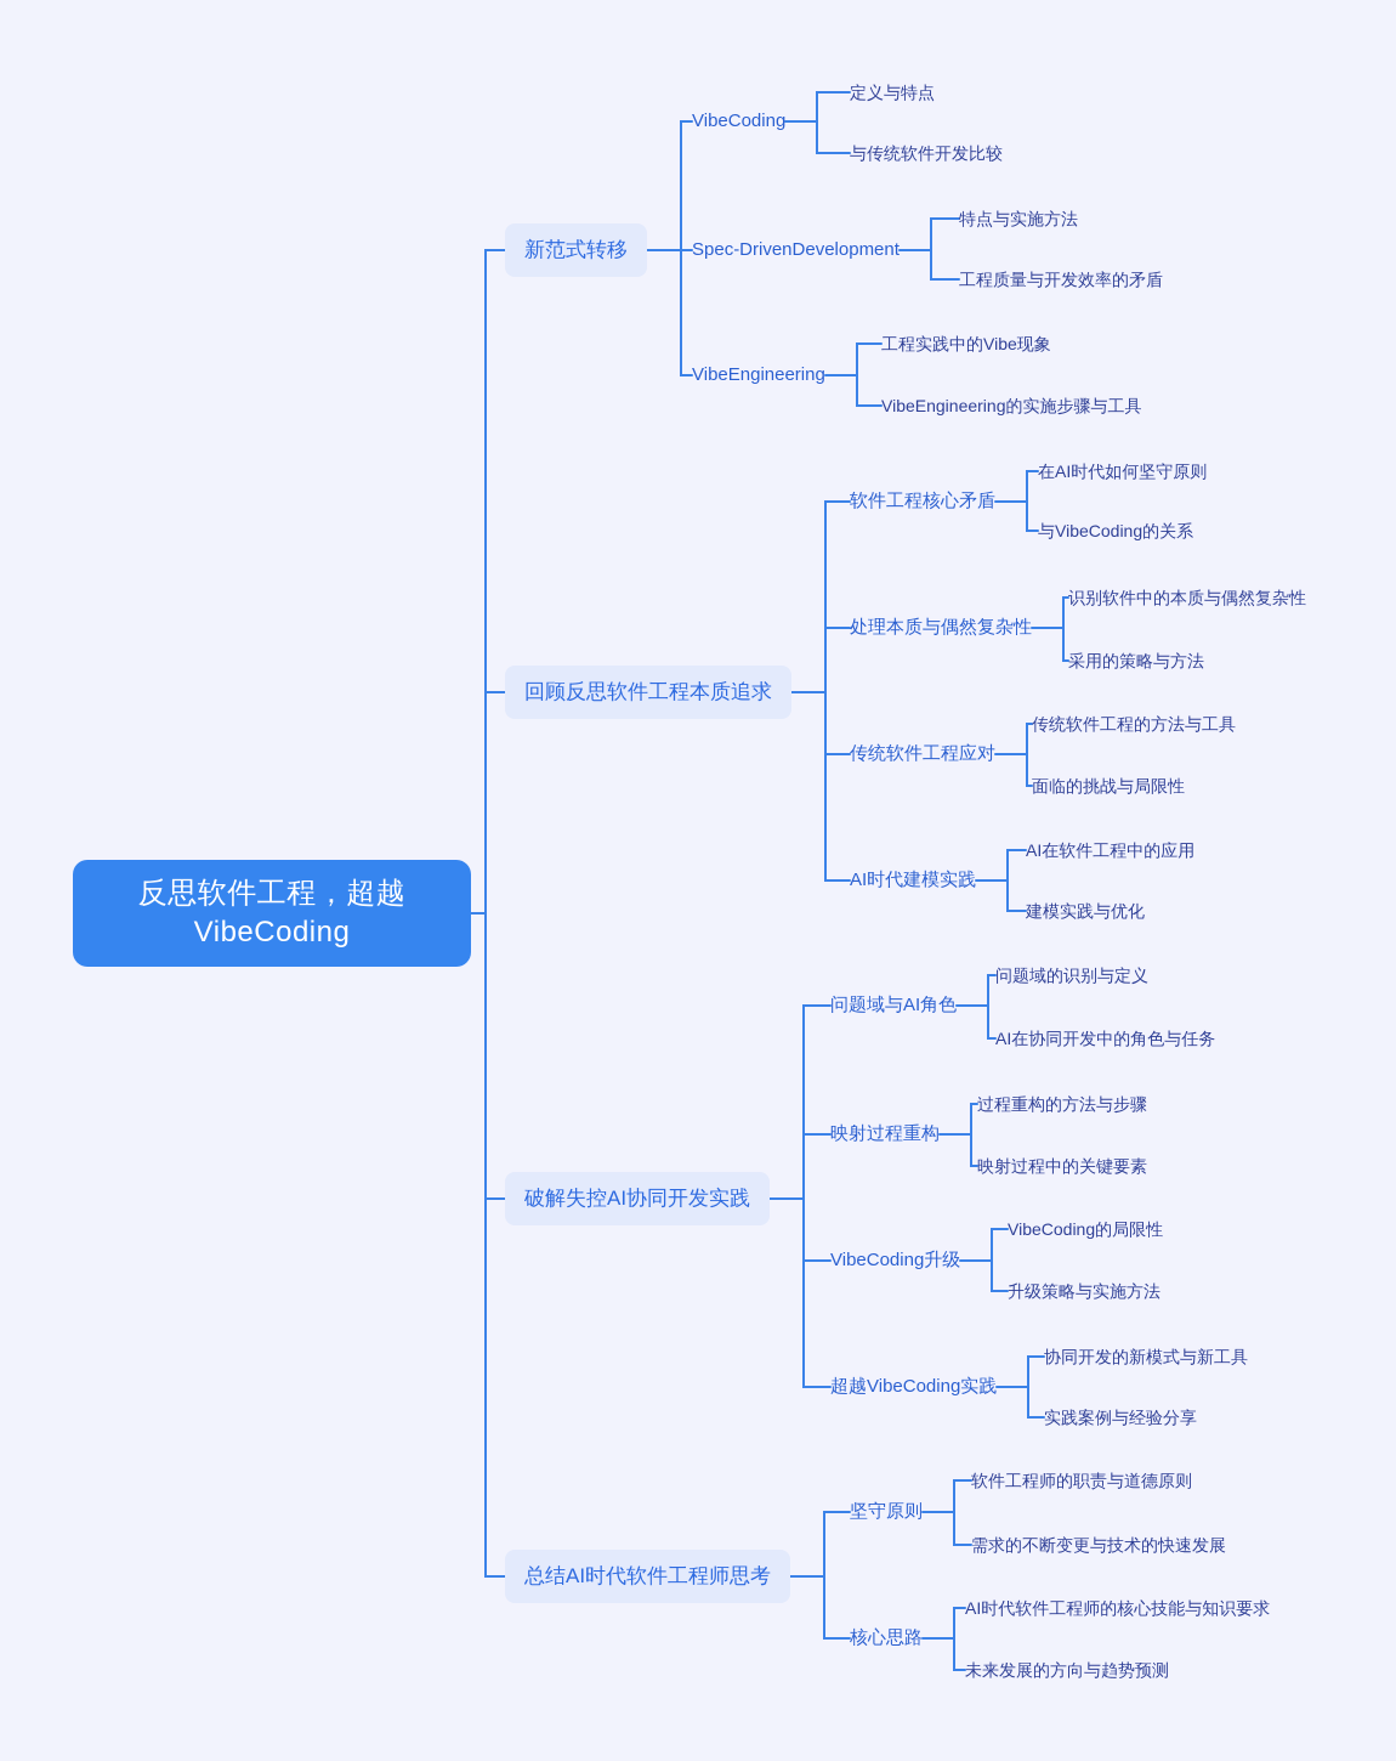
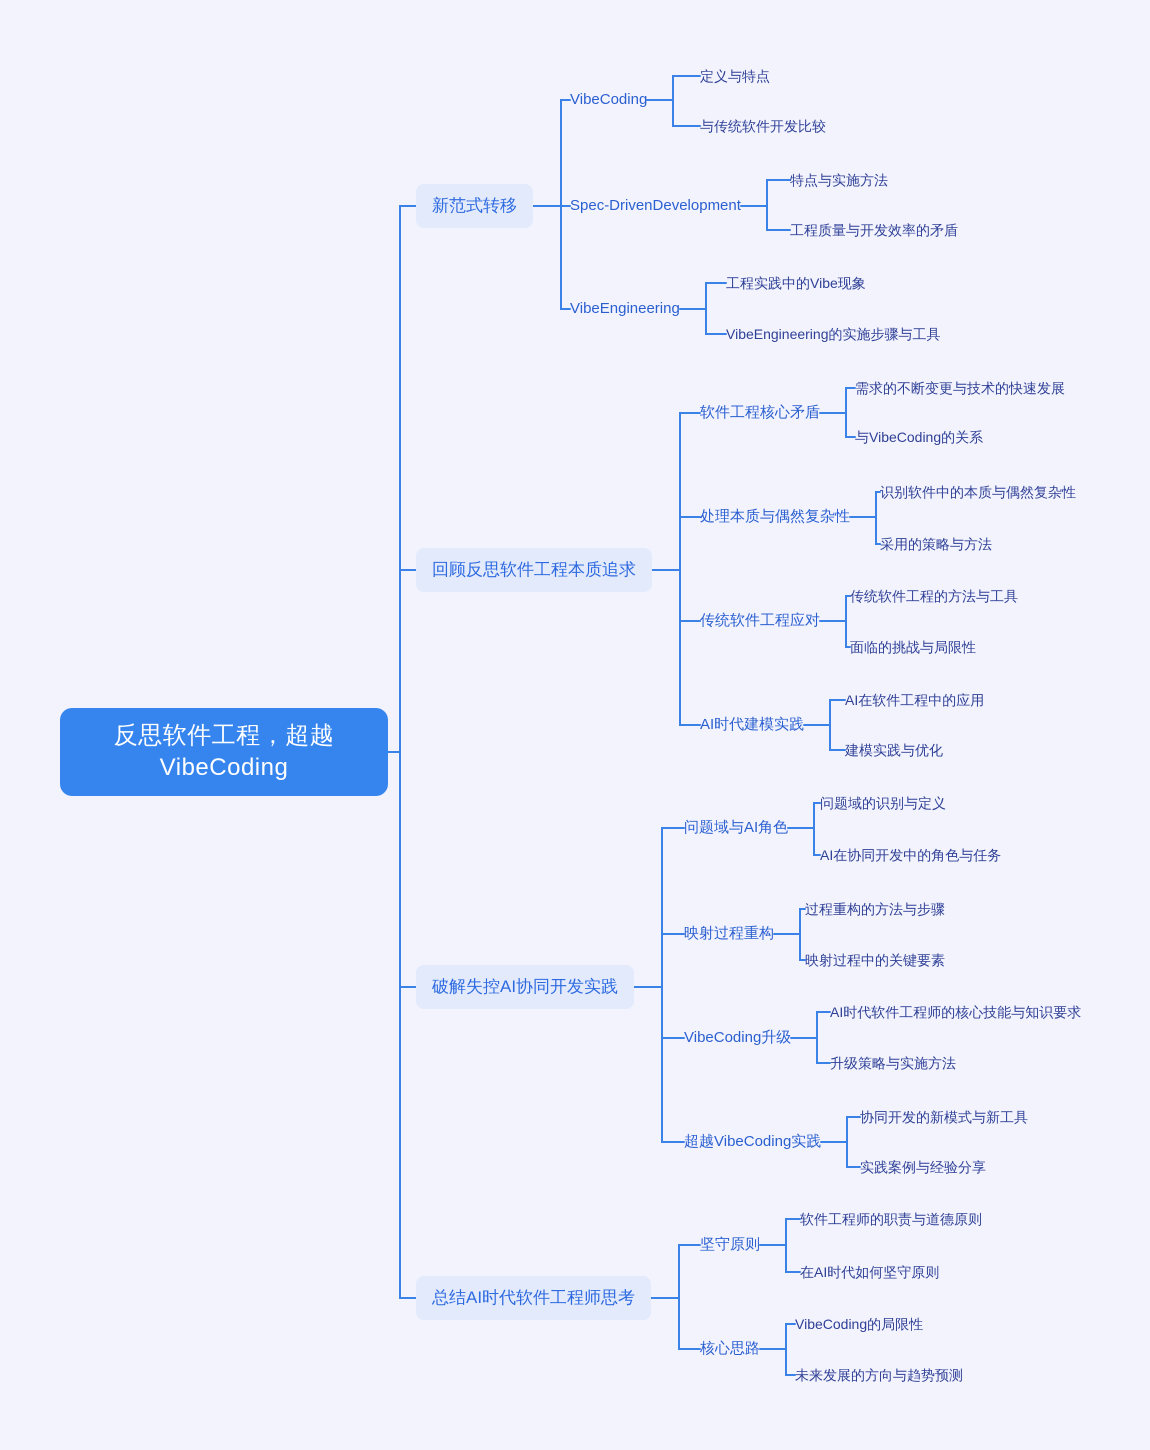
  反思软件工程，超越
  VibeCoding
  新范式转移
  VibeCoding
  定义与特点
  与传统软件开发比较
  Spec-DrivenDevelopment
  特点与实施方法
  工程质量与开发效率的矛盾
  VibeEngineering
  工程实践中的Vibe现象
  VibeEngineering的实施步骤与工具
  回顾反思软件工程本质追求
  软件工程核心矛盾
- 在AI时代如何坚守原则
+ 需求的不断变更与技术的快速发展
  与VibeCoding的关系
  处理本质与偶然复杂性
  识别软件中的本质与偶然复杂性
  采用的策略与方法
  传统软件工程应对
  传统软件工程的方法与工具
  面临的挑战与局限性
  AI时代建模实践
  AI在软件工程中的应用
  建模实践与优化
  破解失控AI协同开发实践
  问题域与AI角色
  问题域的识别与定义
  AI在协同开发中的角色与任务
  映射过程重构
  过程重构的方法与步骤
  映射过程中的关键要素
  VibeCoding升级
- VibeCoding的局限性
+ AI时代软件工程师的核心技能与知识要求
  升级策略与实施方法
  超越VibeCoding实践
  协同开发的新模式与新工具
  实践案例与经验分享
  总结AI时代软件工程师思考
  坚守原则
  软件工程师的职责与道德原则
- 需求的不断变更与技术的快速发展
+ 在AI时代如何坚守原则
  核心思路
- AI时代软件工程师的核心技能与知识要求
+ VibeCoding的局限性
  未来发展的方向与趋势预测
